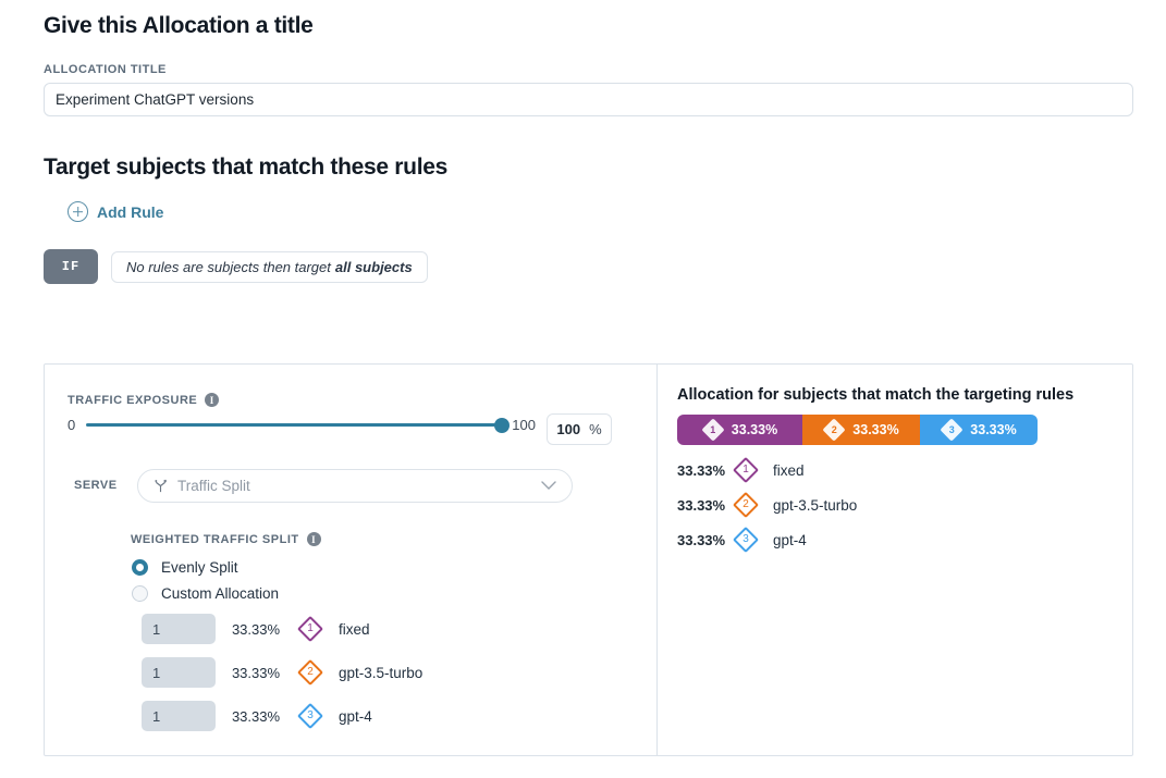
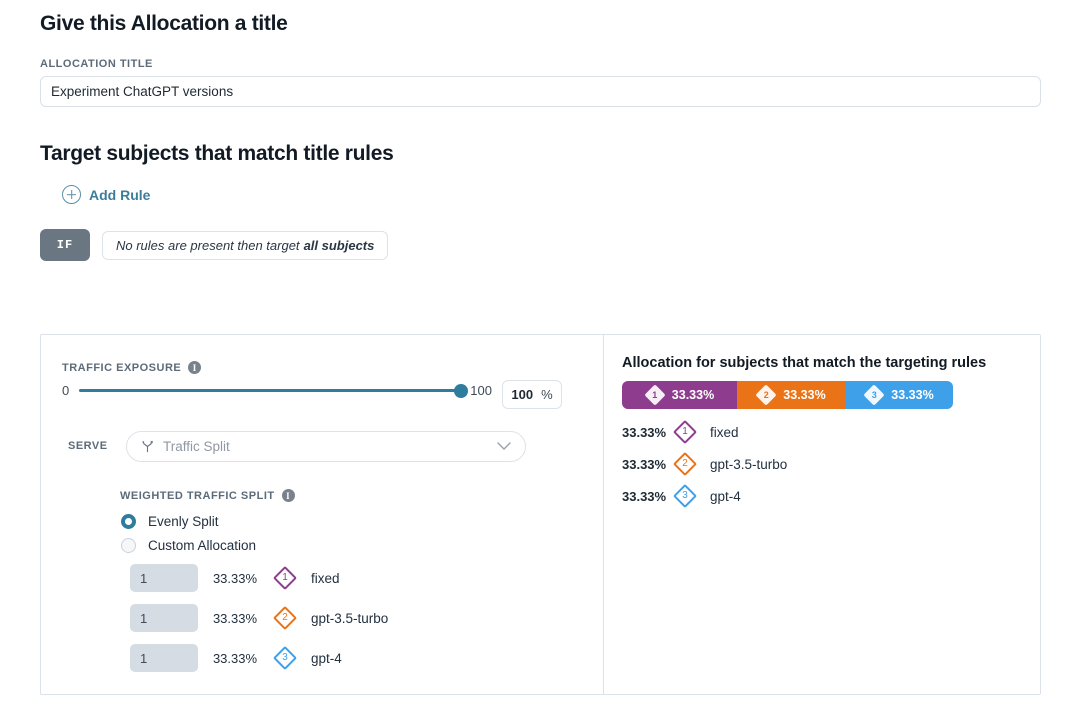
  Give this Allocation a title
  ALLOCATION TITLE
  Experiment ChatGPT versions
- Target subjects that match these rules
+ Target subjects that match title rules
  Add Rule
  IF
- No rules are subjects then target
+ No rules are present then target
  all subjects
  TRAFFIC EXPOSURE
  I
  0
  100
  100
  %
  SERVE
  Traffic Split
  WEIGHTED TRAFFIC SPLIT
  I
  Evenly Split
  Custom Allocation
  1
  33.33%
  1
  fixed
  1
  33.33%
  2
  gpt-3.5-turbo
  1
  33.33%
  3
  gpt-4
  Allocation for subjects that match the targeting rules
  1
  33.33%
  2
  33.33%
  3
  33.33%
  33.33%
  1
  fixed
  33.33%
  2
  gpt-3.5-turbo
  33.33%
  3
  gpt-4
